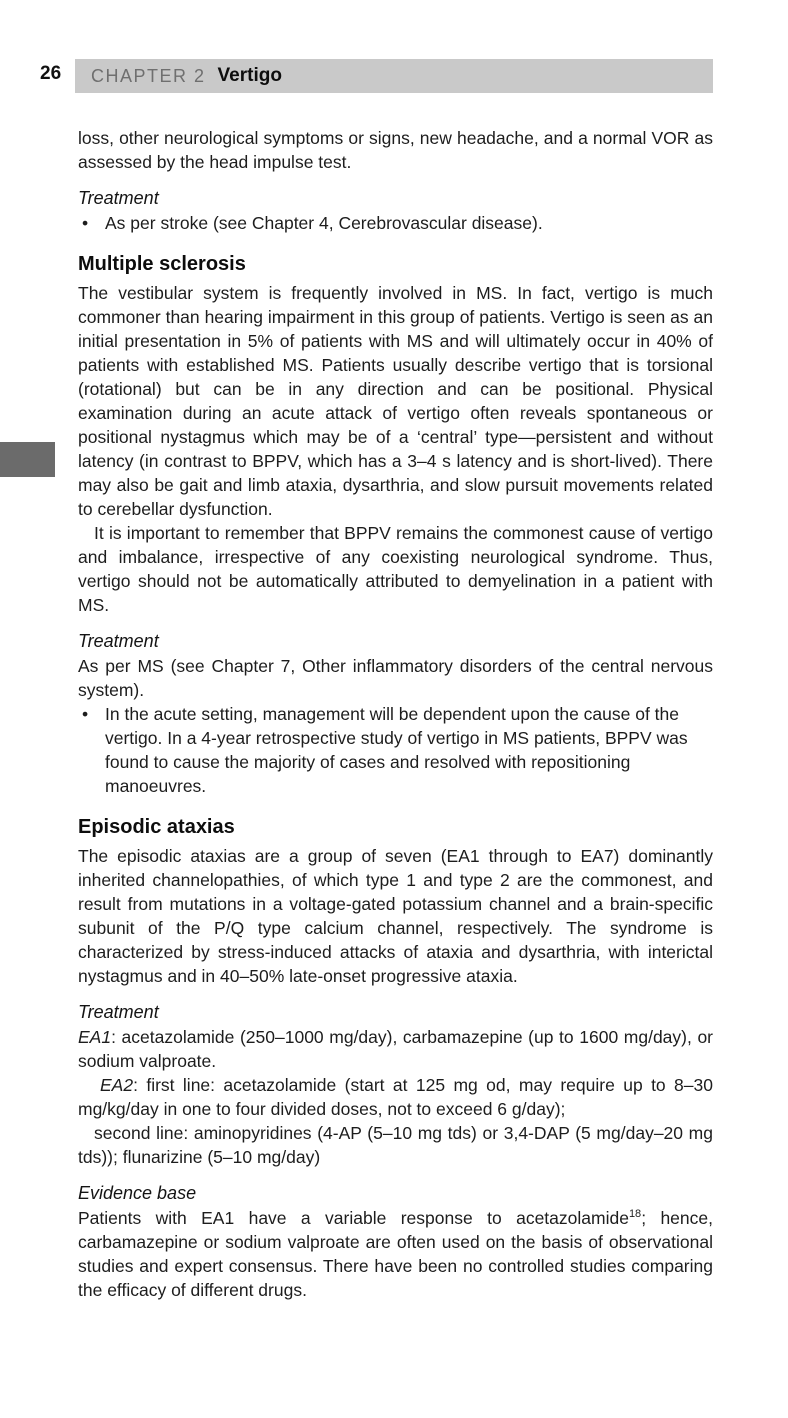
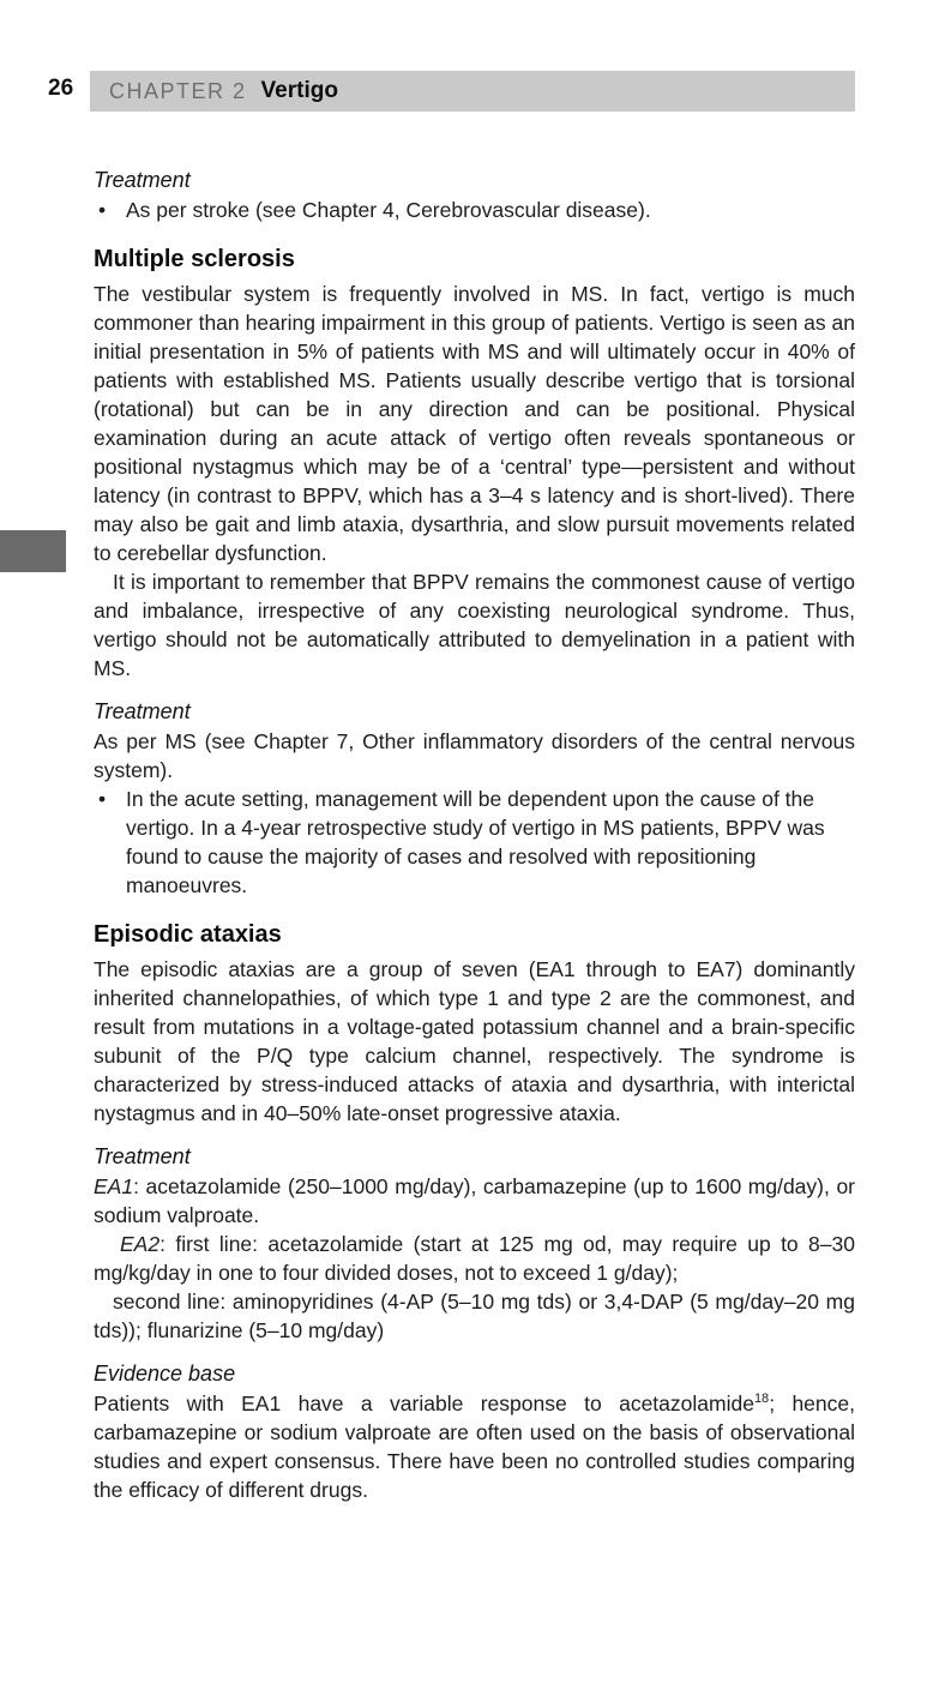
  26
  CHAPTER 2
  Vertigo
- loss, other neurological symptoms or signs, new headache, and a normal VOR as assessed by the head impulse test.
  Treatment
  •
  As per stroke (see Chapter 4, Cerebrovascular disease).
  Multiple sclerosis
  The vestibular system is frequently involved in MS. In fact, vertigo is much commoner than hearing impairment in this group of patients. Vertigo is seen as an initial presentation in 5% of patients with MS and will ultimately occur in 40% of patients with established MS. Patients usually describe vertigo that is torsional (rotational) but can be in any direction and can be positional. Physical examination during an acute attack of vertigo often reveals spontaneous or positional nystagmus which may be of a ‘central’ type—persistent and without latency (in contrast to BPPV, which has a 3–4 s latency and is short-lived). There may also be gait and limb ataxia, dysarthria, and slow pursuit movements related to cerebellar dysfunction.
  It is important to remember that BPPV remains the commonest cause of vertigo and imbalance, irrespective of any coexisting neurological syndrome. Thus, vertigo should not be automatically attributed to demyelination in a patient with MS.
  Treatment
  As per MS (see Chapter 7, Other inflammatory disorders of the central nervous system).
  •
  In the acute setting, management will be dependent upon the cause of the vertigo. In a 4-year retrospective study of vertigo in MS patients, BPPV was found to cause the majority of cases and resolved with repositioning manoeuvres.
  Episodic ataxias
  The episodic ataxias are a group of seven (EA1 through to EA7) dominantly inherited channelopathies, of which type 1 and type 2 are the commonest, and result from mutations in a voltage-gated potassium channel and a brain-specific subunit of the P/Q type calcium channel, respectively. The syndrome is characterized by stress-induced attacks of ataxia and dysarthria, with interictal nystagmus and in 40–50% late-onset progressive ataxia.
  Treatment
  EA1: acetazolamide (250–1000 mg/day), carbamazepine (up to 1600 mg/day), or sodium valproate.
- EA2: first line: acetazolamide (start at 125 mg od, may require up to 8–30 mg/kg/day in one to four divided doses, not to exceed 6 g/day);
+ EA2: first line: acetazolamide (start at 125 mg od, may require up to 8–30 mg/kg/day in one to four divided doses, not to exceed 1 g/day);
  second line: aminopyridines (4-AP (5–10 mg tds) or 3,4-DAP (5 mg/day–20 mg tds)); flunarizine (5–10 mg/day)
  Evidence base
  Patients with EA1 have a variable response to acetazolamide18; hence, carbamazepine or sodium valproate are often used on the basis of observational studies and expert consensus. There have been no controlled studies comparing the efficacy of different drugs.
